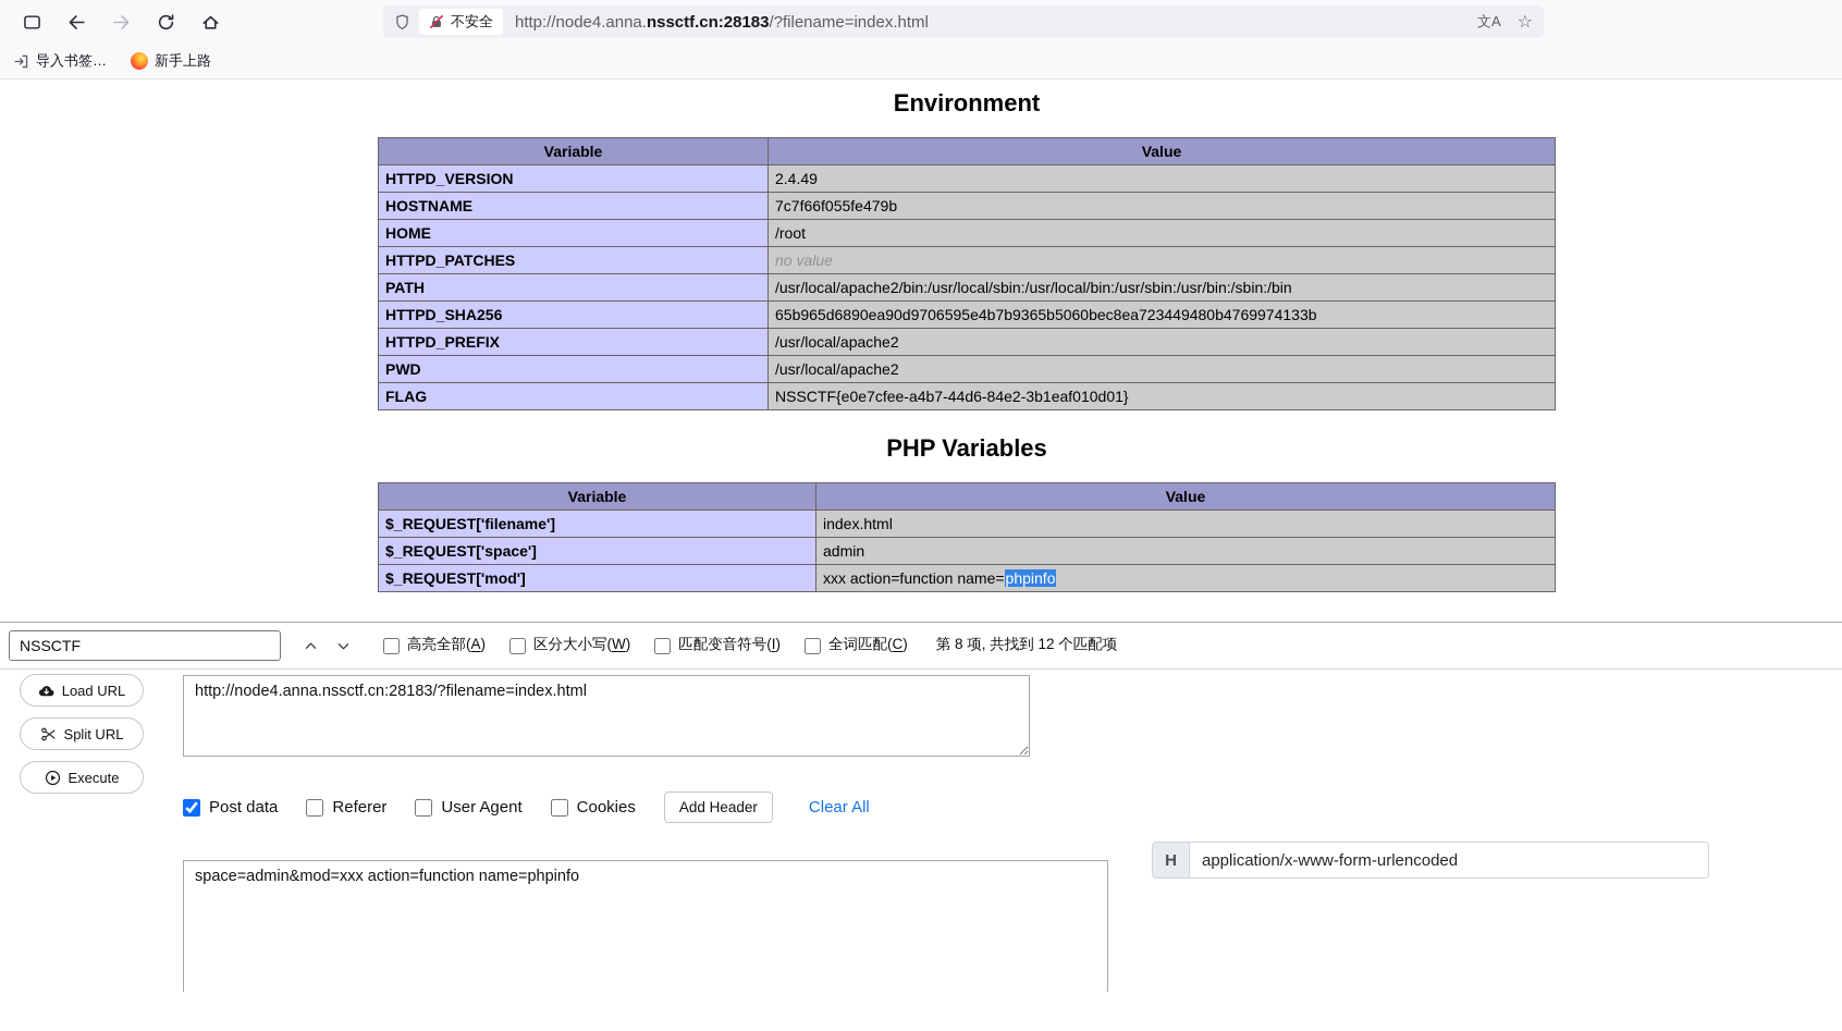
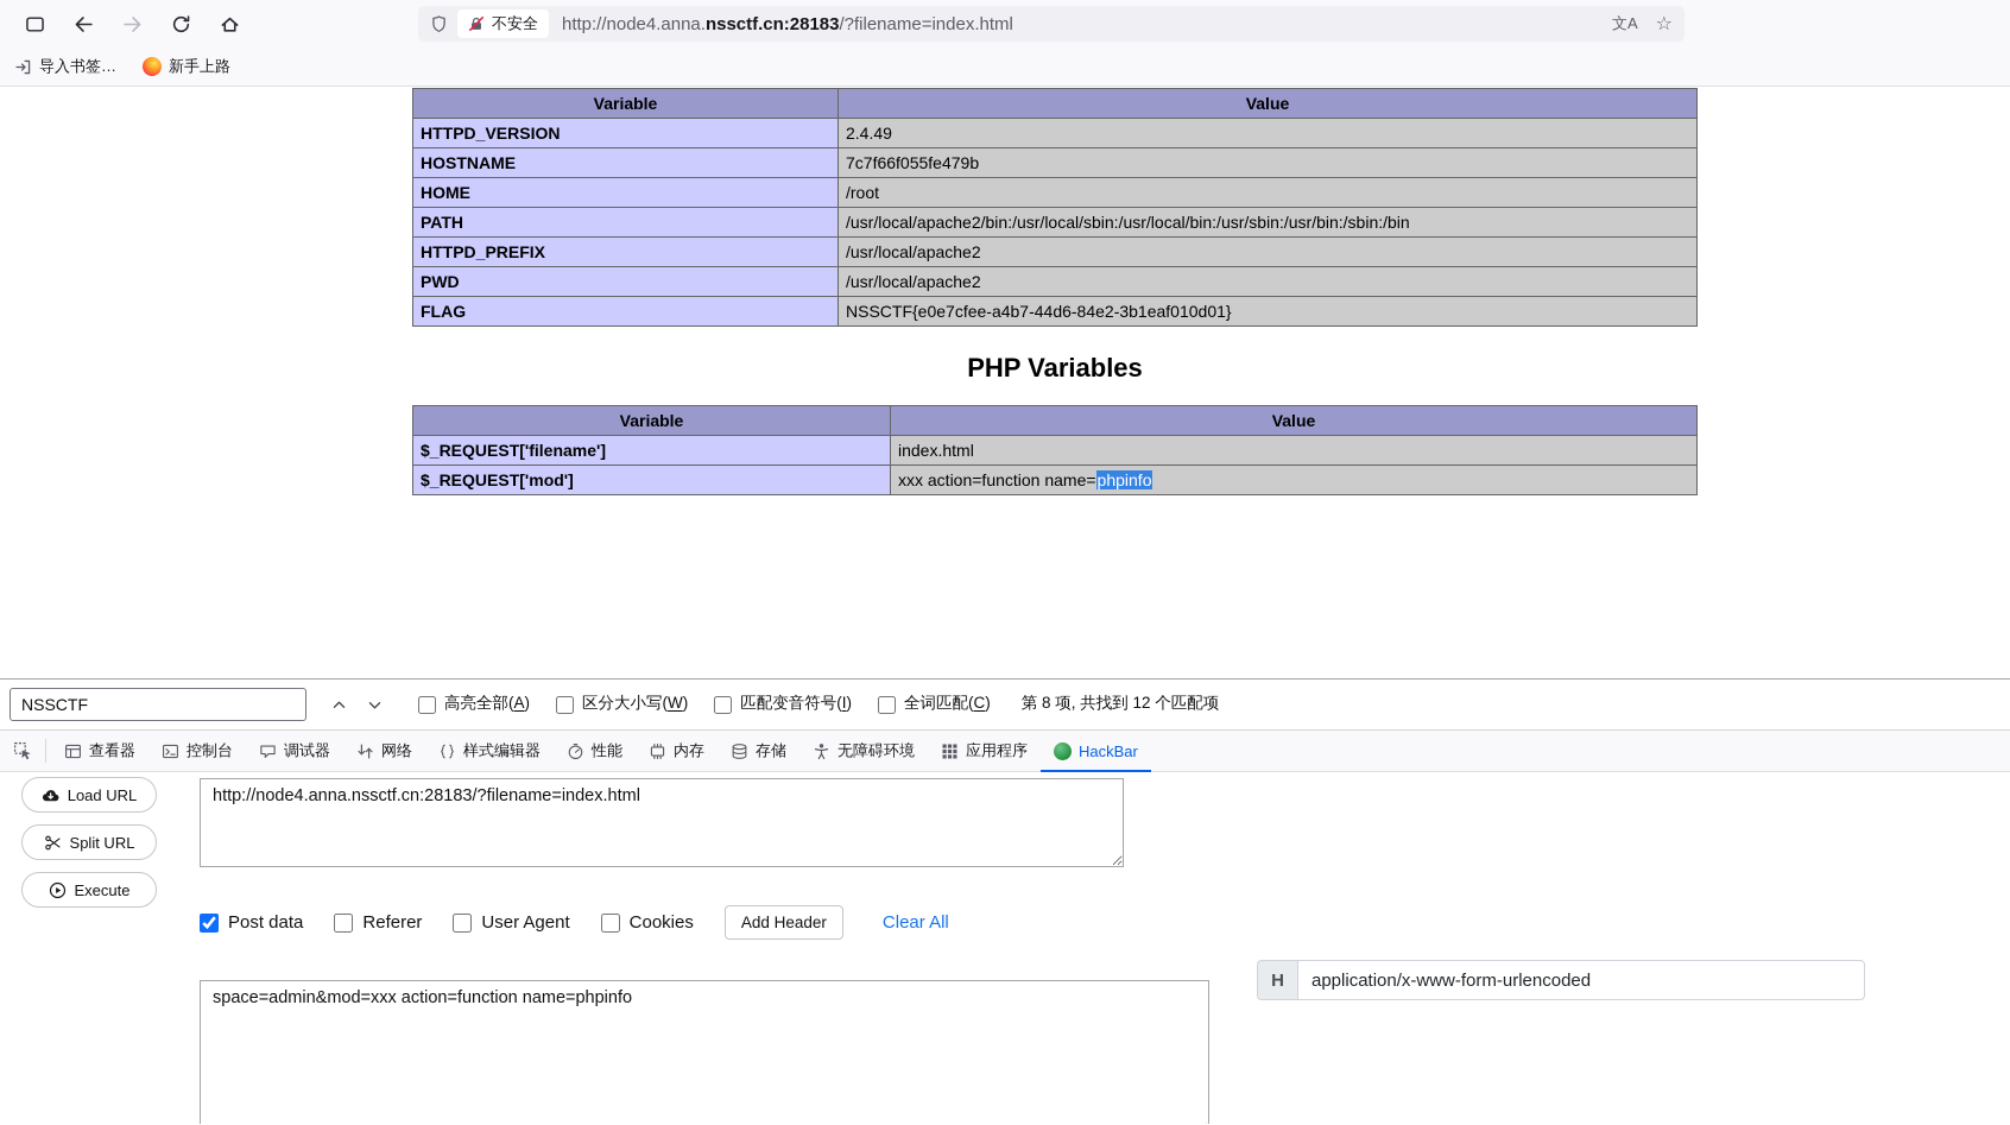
  不安全
  http://node4.anna.nssctf.cn:28183/?filename=index.html
  文A
  ☆
  导入书签…
  新手上路
- Environment
  Variable	Value
  HTTPD_VERSION	2.4.49
  HOSTNAME	7c7f66f055fe479b
  HOME	/root
- HTTPD_PATCHES	no value
  PATH	/usr/local/apache2/bin:/usr/local/sbin:/usr/local/bin:/usr/sbin:/usr/bin:/sbin:/bin
- HTTPD_SHA256	65b965d6890ea90d9706595e4b7b9365b5060bec8ea723449480b4769974133b
  HTTPD_PREFIX	/usr/local/apache2
  PWD	/usr/local/apache2
  FLAG	NSSCTF{e0e7cfee-a4b7-44d6-84e2-3b1eaf010d01}
  PHP Variables
  Variable	Value
  $_REQUEST['filename']	index.html
- $_REQUEST['space']	admin
  $_REQUEST['mod']	xxx action=function name=phpinfo
  NSSCTF
  高亮全部(A)
  区分大小写(W)
  匹配变音符号(I)
  全词匹配(C)
  第 8 项, 共找到 12 个匹配项
+ 查看器
+ 控制台
+ 调试器
+ 网络
+ 样式编辑器
+ 性能
+ 内存
+ 存储
+ 无障碍环境
+ 应用程序
+ HackBar
  Load URL
  Split URL
  Execute
  http://node4.anna.nssctf.cn:28183/?filename=index.html
  Post data
  Referer
  User Agent
  Cookies
  Add Header
  Clear All
  space=admin&mod=xxx action=function name=phpinfo
  H
  application/x-www-form-urlencoded
